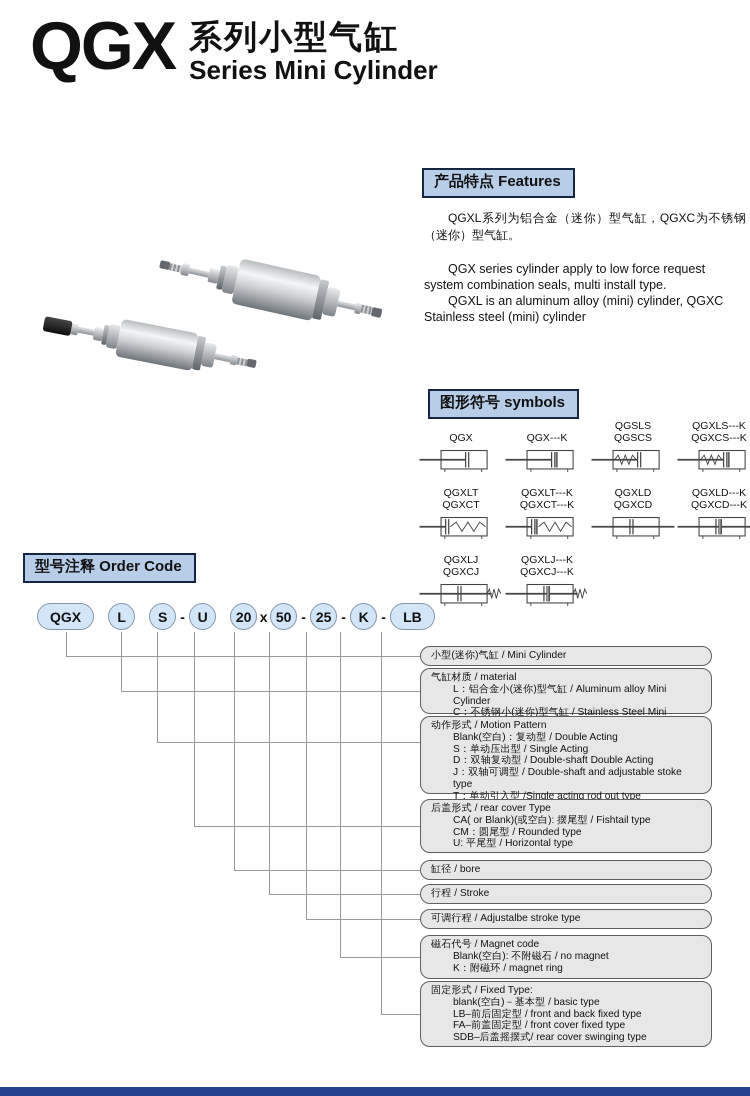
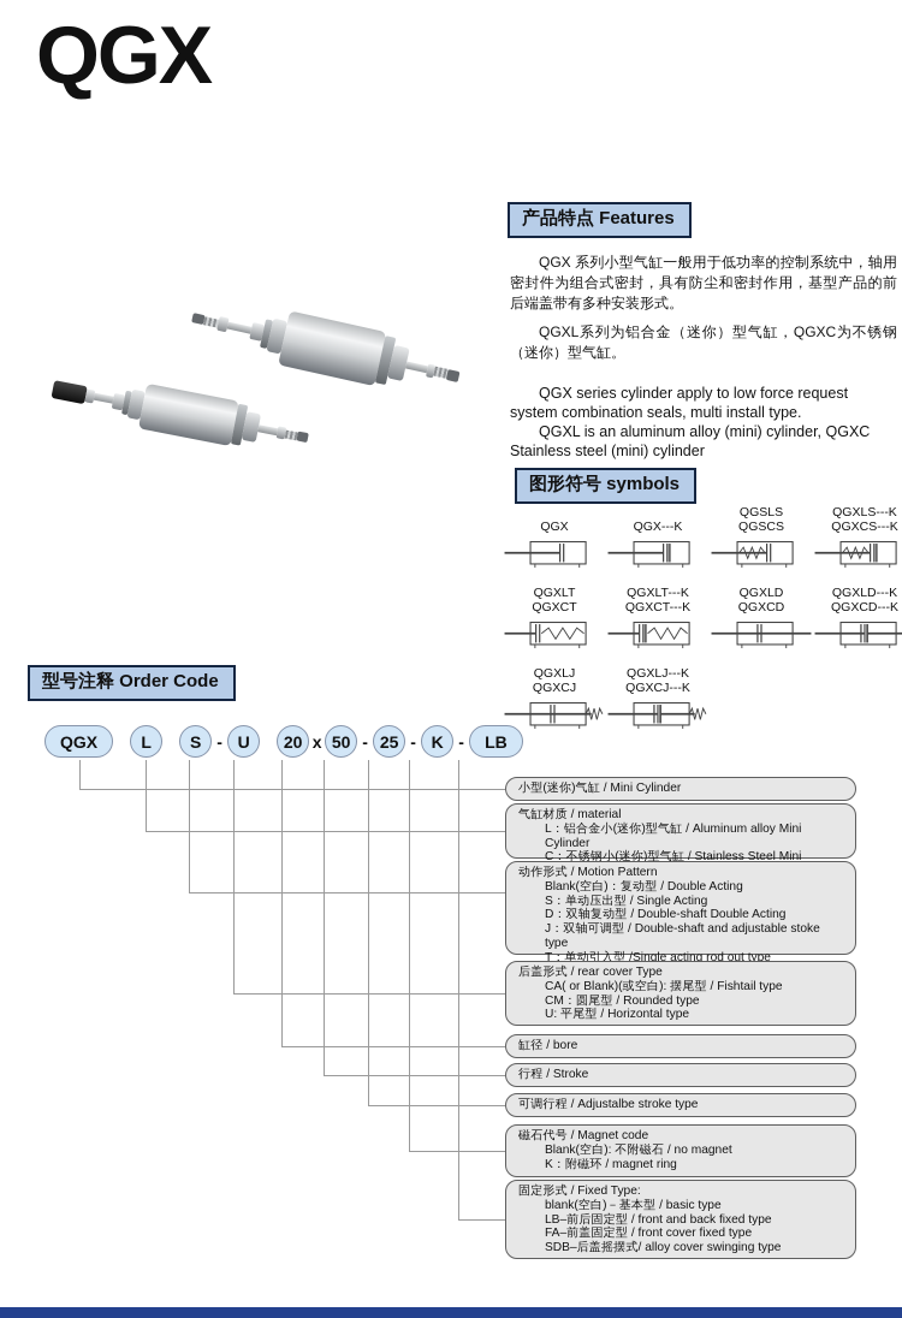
  QGX
- 系列小型气缸
- Series Mini Cylinder
  产品特点 Features
+ QGX 系列小型气缸一般用于低功率的控制系统中，轴用密封件为组合式密封，具有防尘和密封作用，基型产品的前后端盖带有多种安装形式。
  QGXL系列为铝合金（迷你）型气缸，QGXC为不锈钢（迷你）型气缸。
  QGX series cylinder apply to low force request system combination seals, multi install type.
  QGXL is an aluminum alloy (mini) cylinder, QGXC Stainless steel (mini) cylinder
  图形符号 symbols
  QGX
  QGX---K
  QGSLS
  QGSCS
  QGXLS---K
  QGXCS---K
  QGXLT
  QGXCT
  QGXLT---K
  QGXCT---K
  QGXLD
  QGXCD
  QGXLD---K
  QGXCD---K
  QGXLJ
  QGXCJ
  QGXLJ---K
  QGXCJ---K
  型号注释 Order Code
  QGX
  L
  S
  -
  U
  20
  x
  50
  -
  25
  -
  K
  -
  LB
  小型(迷你)气缸 / Mini Cylinder
  气缸材质 / material
  L：铝合金小(迷你)型气缸 / Aluminum alloy Mini Cylinder
  C：不锈钢小(迷你)型气缸 / Stainless Steel Mini
  动作形式 / Motion Pattern
  Blank(空白)：复动型 / Double Acting
  S：单动压出型 / Single Acting
  D：双轴复动型 / Double-shaft Double Acting
  J：双轴可调型 / Double-shaft and adjustable stoke type
  T：单动引入型 /Single acting rod out type
  后盖形式 / rear cover Type
  CA( or Blank)(或空白): 摆尾型 / Fishtail type
  CM：圆尾型 / Rounded type
  U: 平尾型 / Horizontal type
  缸径 / bore
  行程 / Stroke
  可调行程 / Adjustalbe stroke type
  磁石代号 / Magnet code
  Blank(空白): 不附磁石 / no magnet
  K：附磁环 / magnet ring
  固定形式 / Fixed Type:
  blank(空白)－基本型 / basic type
  LB–前后固定型 / front and back fixed type
  FA–前盖固定型 / front cover fixed type
- SDB–后盖摇摆式/ rear cover swinging type
+ SDB–后盖摇摆式/ alloy cover swinging type
